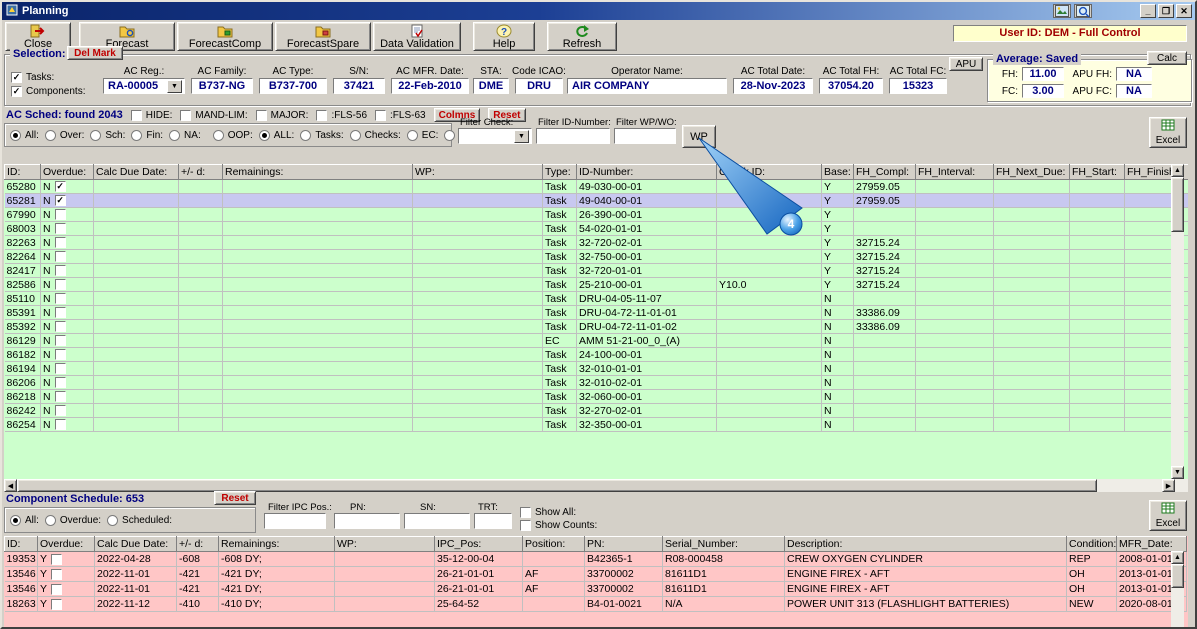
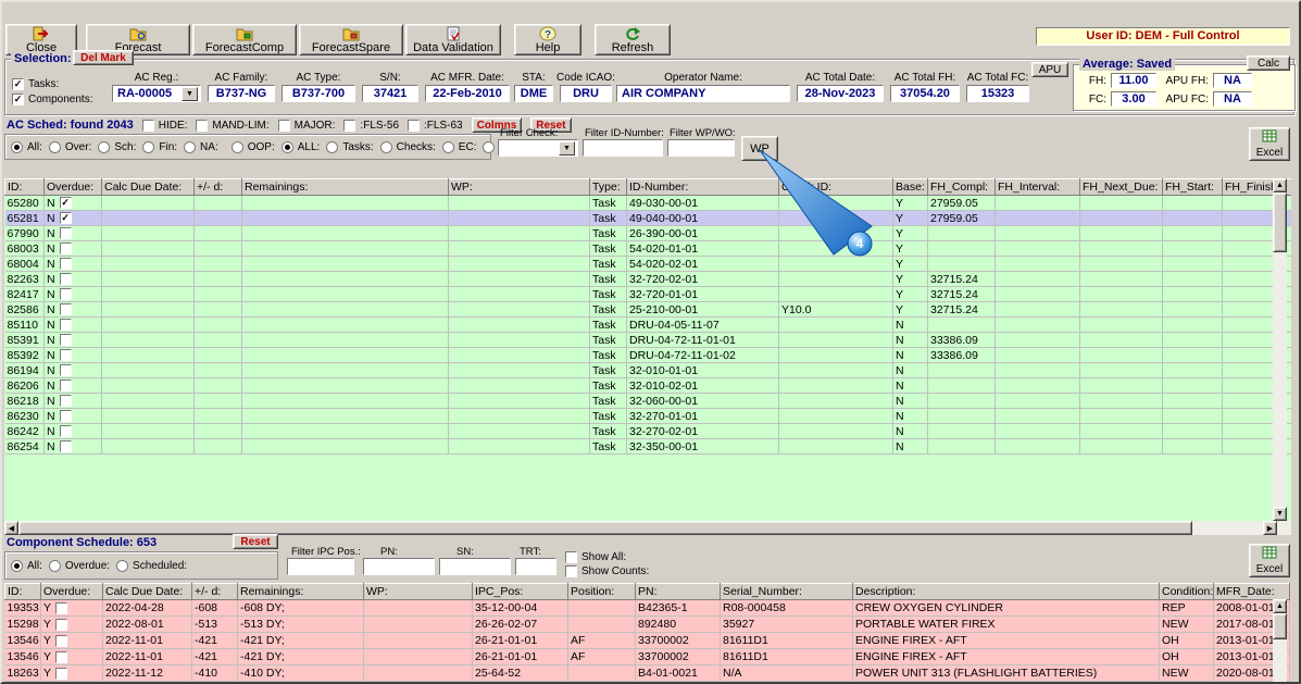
- Planning
- _
- ❐
- ✕
  Close
  Forecast
  ForecastComp
  ForecastSpare
  Data Validation
  ?
  Help
  Refresh
  User ID: DEM - Full Control
  Selection:
  Del Mark
  ✓
  Tasks:
  ✓
  Components:
  AC Reg.:
  RA-00005
  AC Family:
  B737-NG
  AC Type:
  B737-700
  S/N:
  37421
  AC MFR. Date:
  22-Feb-2010
  STA:
  DME
  Code ICAO:
  DRU
  Operator Name:
  AIR COMPANY
  AC Total Date:
  28-Nov-2023
  AC Total FH:
  37054.20
  AC Total FC:
  15323
  APU
  Average: Saved
  Calc
  FH:
  11.00
  APU FH:
  NA
  FC:
  3.00
  APU FC:
  NA
  AC Sched: found 2043
  HIDE:
  MAND-LIM:
  MAJOR:
  :FLS-56
  :FLS-63
  Colmns
  Reset
  All:
  Over:
  Sch:
  Fin:
  NA:
  OOP:
  ALL:
  Tasks:
  Checks:
  EC:
  Filter Check:
  Filter ID-Number:
  Filter WP/WO:
  WP
  Excel
  ID:	Overdue:	Calc Due Date:	+/- d:	Remainings:	WP:	Type:	ID-Number:	ID:	Base:	FH_Compl:	FH_Interval:	FH_Next_Due:	FH_Start:	FH_Finis
  65280	N ✓					Task	49-030-00-01		Y	27959.05
  65281	N ✓					Task	49-040-00-01		Y	27959.05
  67990	N					Task	26-390-00-01		Y
  68003	N					Task	54-020-01-01		Y
+ 68004	N					Task	54-020-02-01		Y
  82263	N					Task	32-720-02-01		Y	32715.24
- 82264	N					Task	32-750-00-01		Y	32715.24
  82417	N					Task	32-720-01-01		Y	32715.24
  82586	N					Task	25-210-00-01	Y10.0	Y	32715.24
  85110	N					Task	DRU-04-05-11-07		N
  85391	N					Task	DRU-04-72-11-01-01		N	33386.09
  85392	N					Task	DRU-04-72-11-01-02		N	33386.09
- 86129	N					EC	AMM 51-21-00_0_(A)		N
- 86182	N					Task	24-100-00-01		N
  86194	N					Task	32-010-01-01		N
  86206	N					Task	32-010-02-01		N
  86218	N					Task	32-060-00-01		N
+ 86230	N					Task	32-270-01-01		N
  86242	N					Task	32-270-02-01		N
  86254	N					Task	32-350-00-01		N
  Component Schedule: 653
  Reset
  All:
  Overdue:
  Scheduled:
  Filter IPC Pos.:
  PN:
  SN:
  TRT:
  Show All:
  Show Counts:
  Excel
  ID:	Overdue:	Calc Due Date:	+/- d:	Remainings:	WP:	IPC_Pos:	Position:	PN:	Serial_Number:	Description:	Condition:	MFR_Date:
  19353	Y	2022-04-28	-608	-608 DY;		35-12-00-04		B42365-1	R08-000458	CREW OXYGEN CYLINDER	REP	2008-01-01
+ 15298	Y	2022-08-01	-513	-513 DY;		26-26-02-07		892480	35927	PORTABLE WATER FIREX	NEW	2017-08-01
  13546	Y	2022-11-01	-421	-421 DY;		26-21-01-01	AF	33700002	81611D1	ENGINE FIREX - AFT	OH	2013-01-01
  13546	Y	2022-11-01	-421	-421 DY;		26-21-01-01	AF	33700002	81611D1	ENGINE FIREX - AFT	OH	2013-01-01
  18263	Y	2022-11-12	-410	-410 DY;		25-64-52		B4-01-0021	N/A	POWER UNIT 313 (FLASHLIGHT BATTERIES)	NEW	2020-08-01
  4
